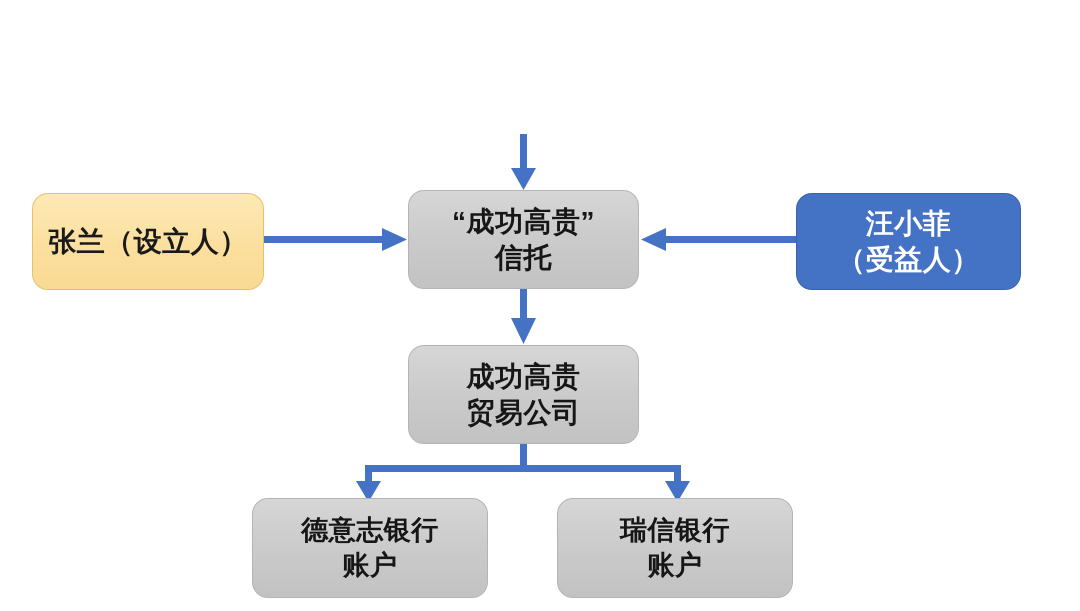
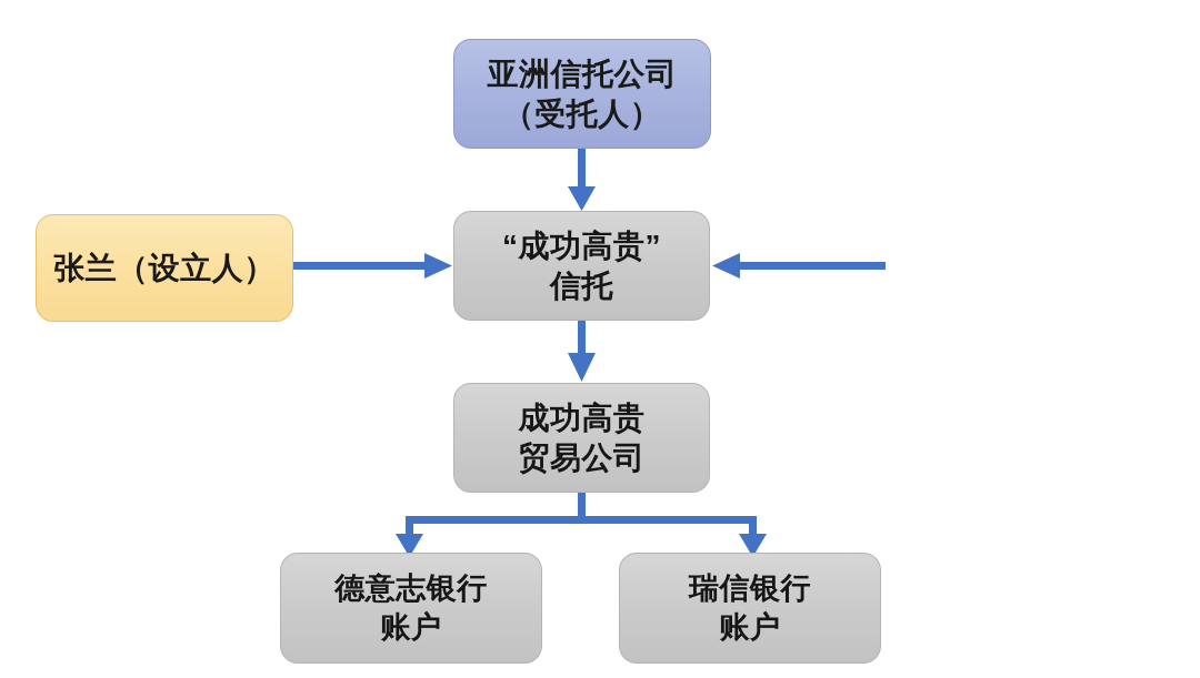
+ 亚洲信托公司
+ （受托人）
  张兰（设立人）
- 汪小菲
- （受益人）
  “成功高贵”
  信托
  成功高贵
  贸易公司
  德意志银行
  账户
  瑞信银行
  账户
